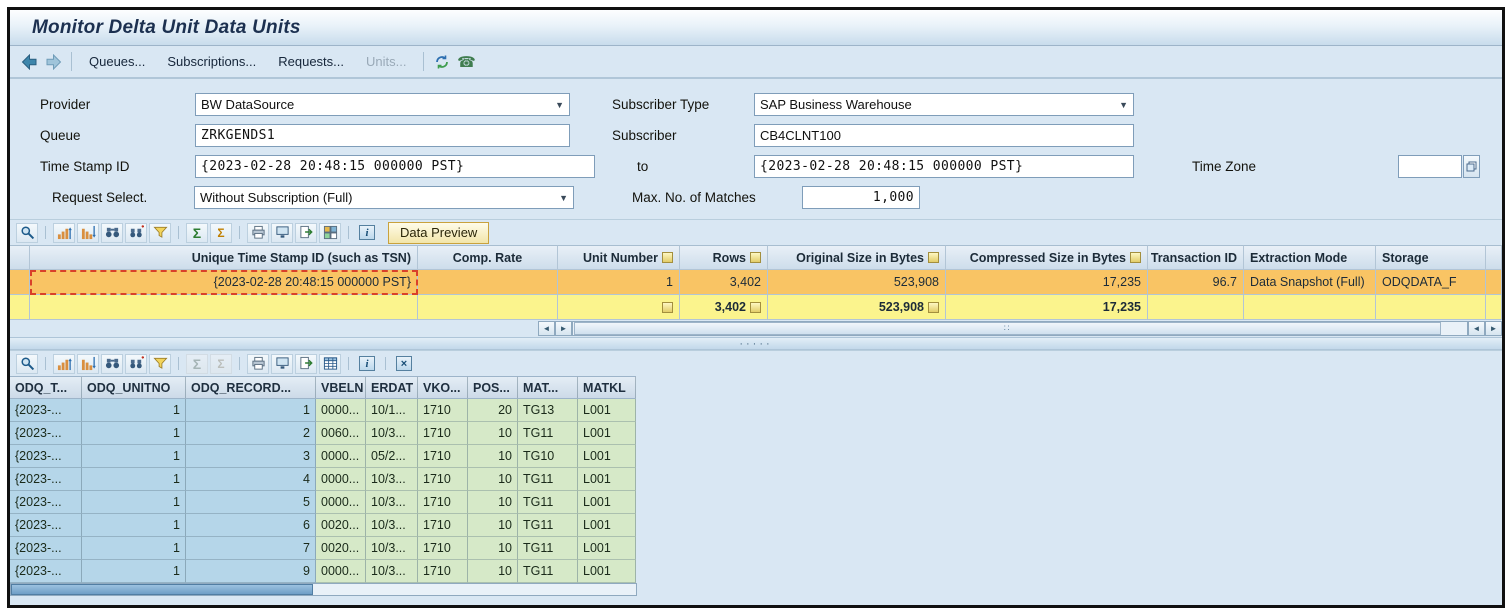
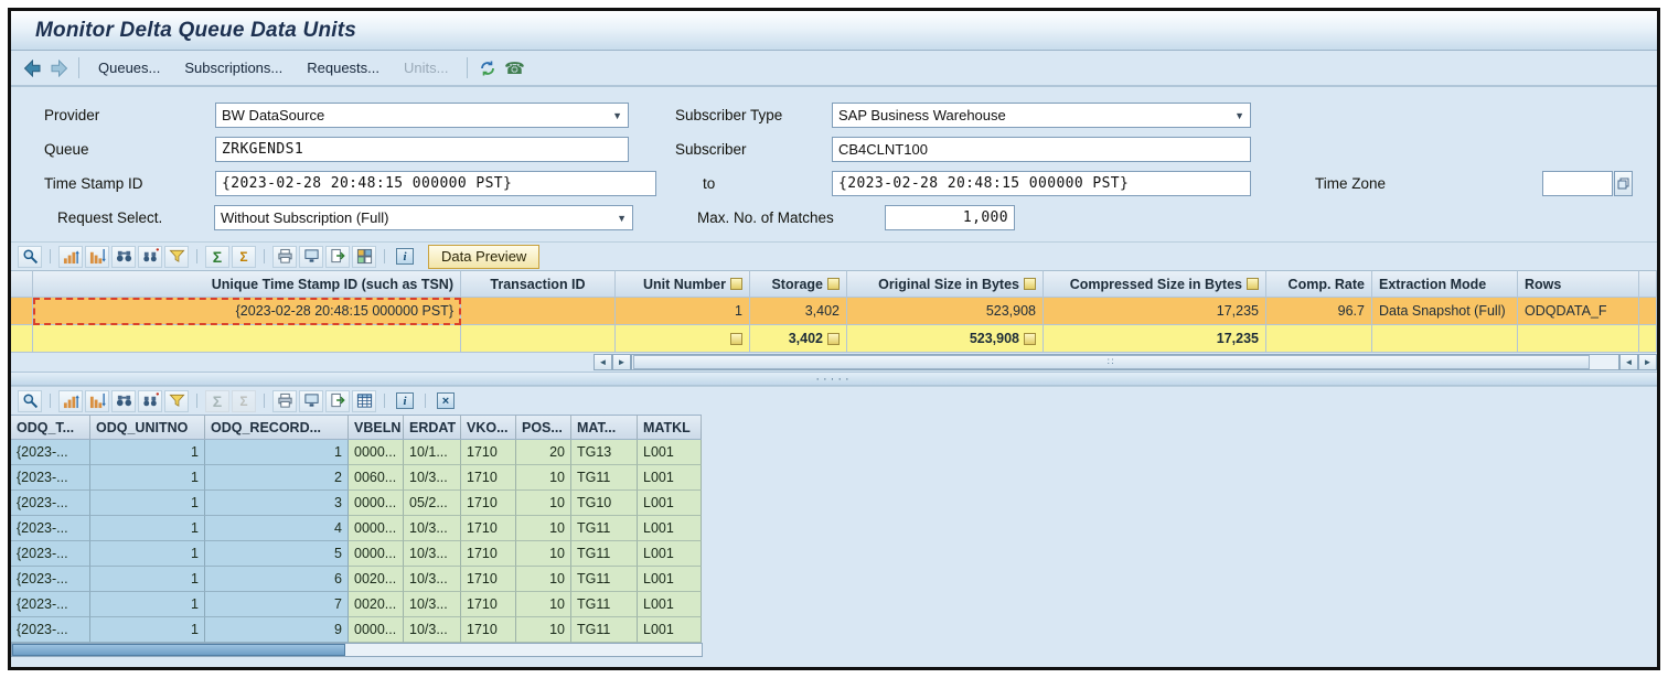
- Monitor Delta Unit Data Units
+ Monitor Delta Queue Data Units
  Queues...
  Subscriptions...
  Requests...
  Units...
  ☎
  Provider
  BW DataSource
  ▼
  Subscriber Type
  SAP Business Warehouse
  ▼
  Queue
  ZRKGENDS1
  Subscriber
  CB4CLNT100
  Time Stamp ID
  {2023-02-28 20:48:15 000000 PST}
  to
  {2023-02-28 20:48:15 000000 PST}
  Time Zone
  Request Select.
  Without Subscription (Full)
  ▼
  Max. No. of Matches
  1,000
  Σ
  Σ
  i
  Data Preview
  Unique Time Stamp ID (such as TSN)
- Comp. Rate
+ Transaction ID
  Unit Number
- Rows
+ Storage
  Original Size in Bytes
  Compressed Size in Bytes
- Transaction ID
+ Comp. Rate
  Extraction Mode
- Storage
+ Rows
  {2023-02-28 20:48:15 000000 PST}
  1
  3,402
  523,908
  17,235
  96.7
  Data Snapshot (Full)
  ODQDATA_F
  3,402
  523,908
  17,235
  ◄
  ►
  ∷
  ◄
  ►
  ·····
  Σ
  Σ
  i
  ×
  ODQ_T...
  ODQ_UNITNO
  ODQ_RECORD...
  VBELN
  ERDAT
  VKO...
  POS...
  MAT...
  MATKL
  {2023-...
  1
  1
  0000...
  10/1...
  1710
  20
  TG13
  L001
  {2023-...
  1
  2
  0060...
  10/3...
  1710
  10
  TG11
  L001
  {2023-...
  1
  3
  0000...
  05/2...
  1710
  10
  TG10
  L001
  {2023-...
  1
  4
  0000...
  10/3...
  1710
  10
  TG11
  L001
  {2023-...
  1
  5
  0000...
  10/3...
  1710
  10
  TG11
  L001
  {2023-...
  1
  6
  0020...
  10/3...
  1710
  10
  TG11
  L001
  {2023-...
  1
  7
  0020...
  10/3...
  1710
  10
  TG11
  L001
  {2023-...
  1
  9
  0000...
  10/3...
  1710
  10
  TG11
  L001
